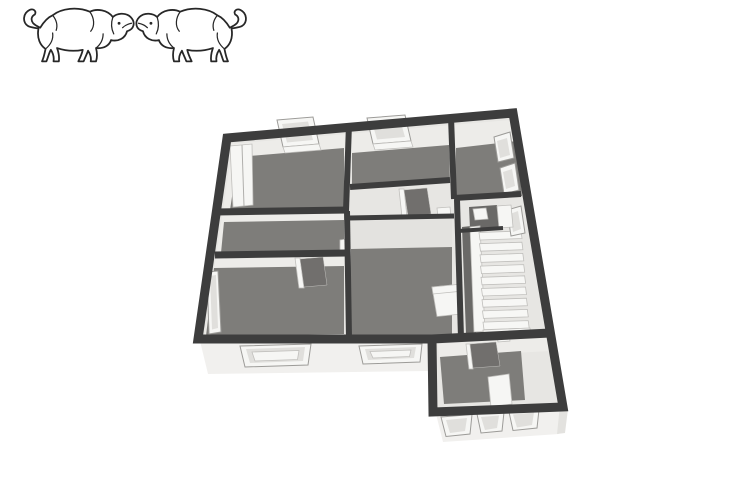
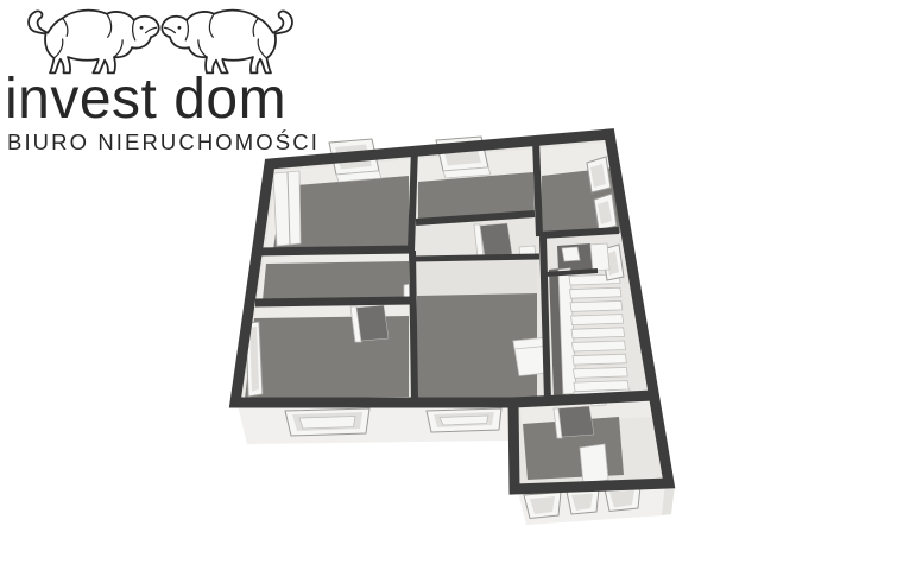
+ invest dom
+ BIURO NIERUCHOMOŚCI
